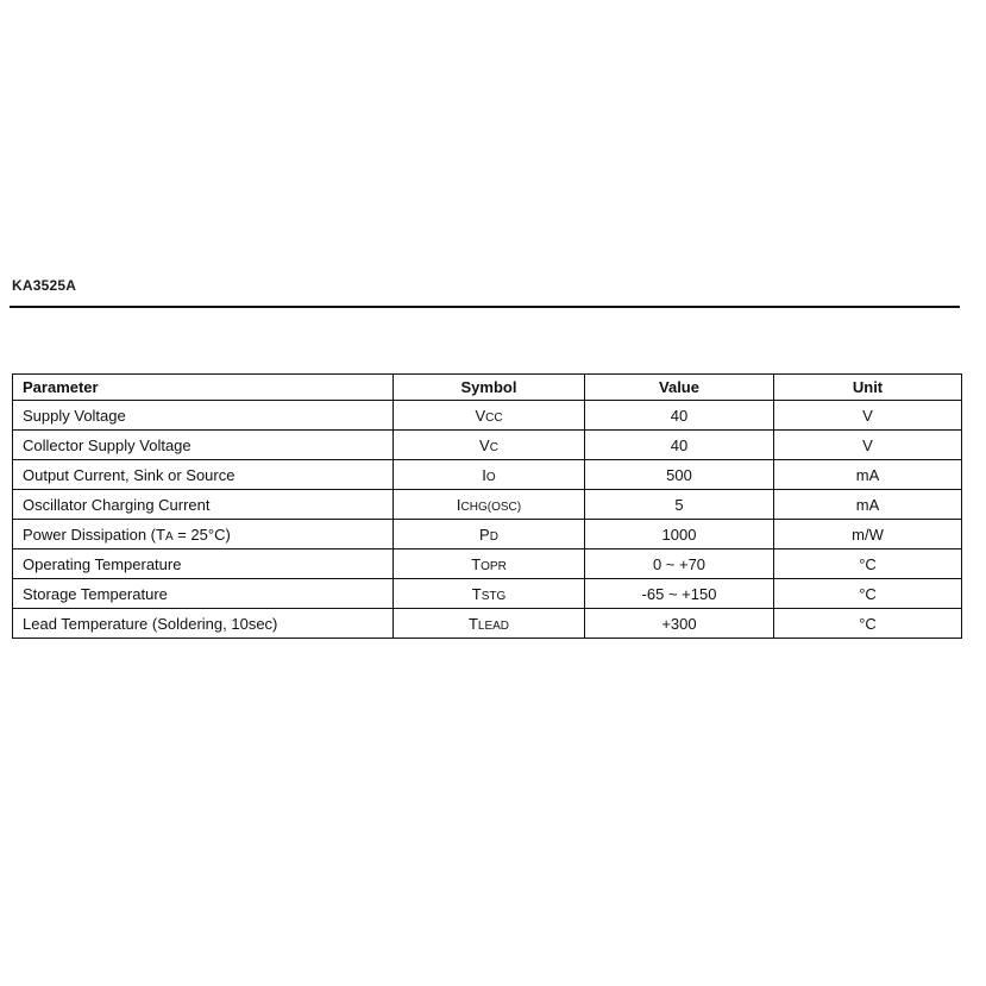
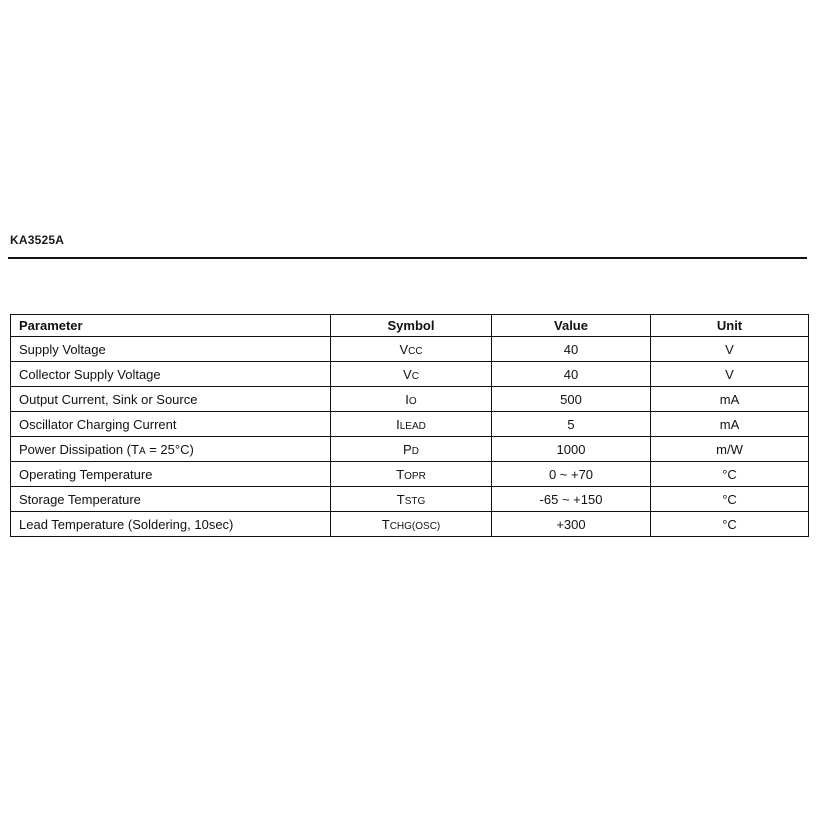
  KA3525A
  Parameter	Symbol	Value	Unit
  Supply Voltage	VCC	40	V
  Collector Supply Voltage	VC	40	V
  Output Current, Sink or Source	IO	500	mA
- Oscillator Charging Current	ICHG(OSC)	5	mA
+ Oscillator Charging Current	ILEAD	5	mA
  Power Dissipation (TA = 25°C)	PD	1000	m/W
  Operating Temperature	TOPR	0 ~ +70	°C
  Storage Temperature	TSTG	-65 ~ +150	°C
- Lead Temperature (Soldering, 10sec)	TLEAD	+300	°C
+ Lead Temperature (Soldering, 10sec)	TCHG(OSC)	+300	°C
